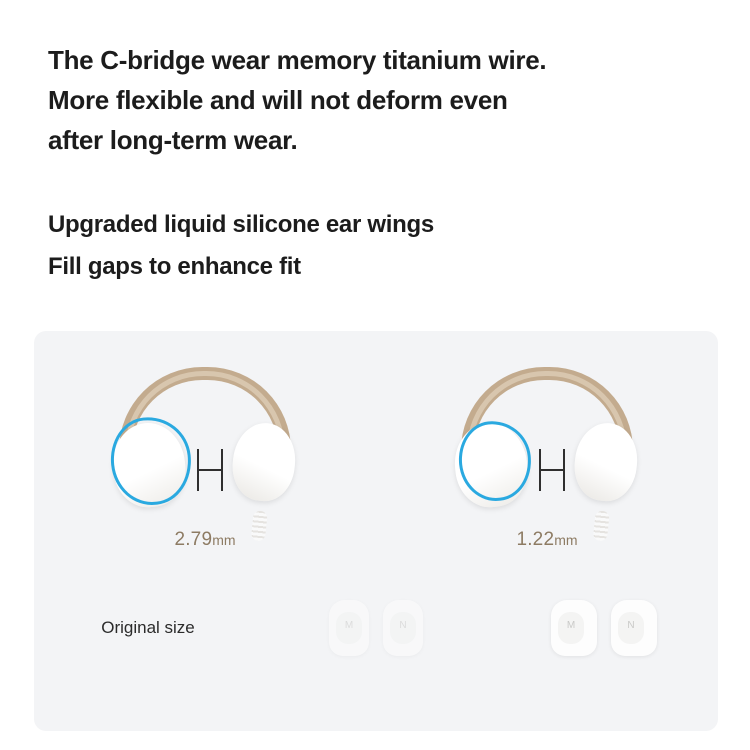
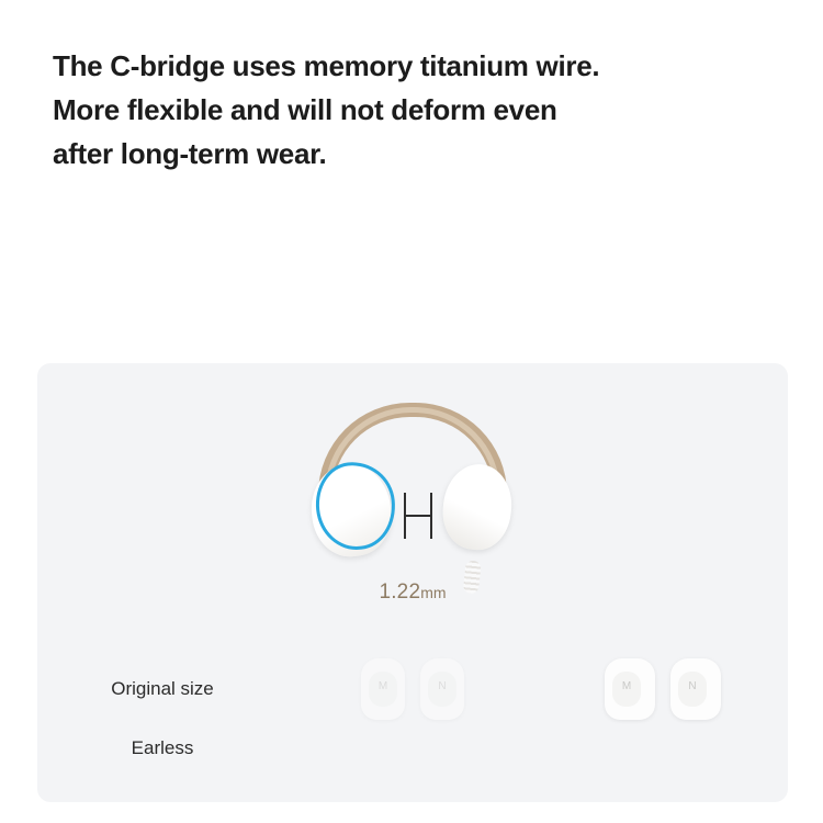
- The C-bridge wear memory titanium wire.
+ The C-bridge uses memory titanium wire.
  More flexible and will not deform even
  after long-term wear.
- Upgraded liquid silicone ear wings
- Fill gaps to enhance fit
- 2.79mm
  1.22mm
  Original size
  M
  M
  N
+ Earless
